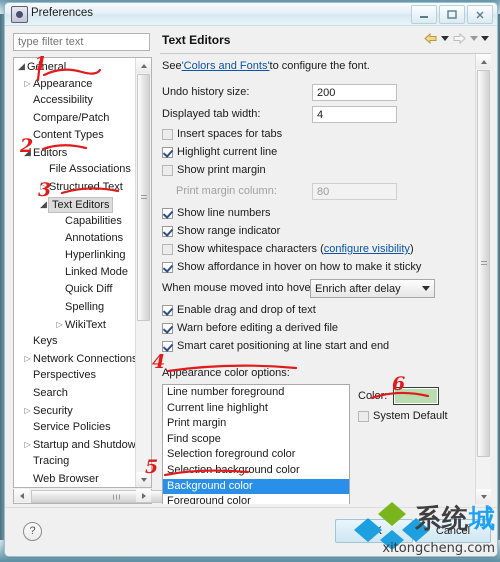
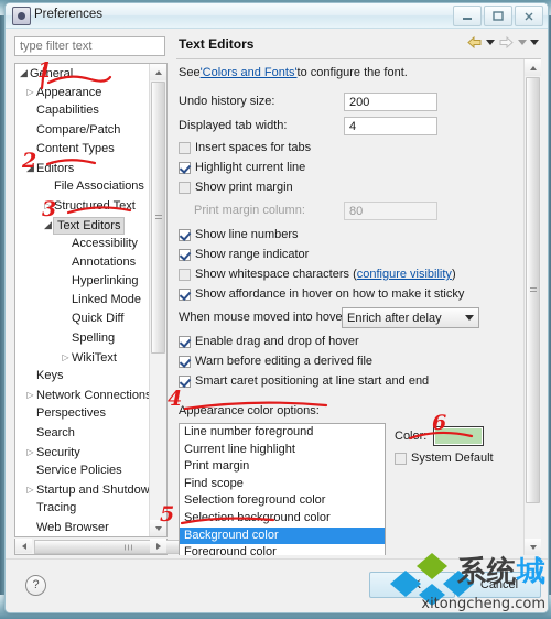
  Preferences
  type filter text
  ◢ Gneral
  ▷ Appearance
- Accessibility
+ Capabilities
  Compare/Patch
  Content Types
  ◢ Editors
  File Associations
  ▷ Structured Text
  ◢ Text Editors
- Capabilities
+ Accessibility
  Annotations
  Hyperlinking
  Linked Mode
  Quick Diff
  Spelling
  ▷ WikiText
  Keys
  ▷ Network Connection
  Perspectives
  Search
  ▷ Security
  Service Policies
  ▷ Startup and Shutdow
  Tracing
  Web Browser
  Text Editors
  See
  'Colors and Fonts'
  to configure the font.
  Undo history size:
  200
  Displayed tab width:
  4
  Insert spaces for tabs
  Highlight current line
  Show print margin
  Print margin column:
  80
  Show line numbers
  Show range indicator
  Show whitespace characters (
  configure visibility
  )
  Show affordance in hover on how to make it sticky
  When mouse moved into hove
  Enrich after delay
- Enable drag and drop of text
+ Enable drag and drop of hover
  Warn before editing a derived file
  Smart caret positioning at line start and end
  Appearance color options:
  Line number foreground
  Current line highlight
  Print margin
  Find scope
  Selection foreground color
  Selectkground color
  Background color
  Foreground color
  System Default
  ?
  Cancel
  1
  2
  3
  4
  5
  6
  系统城
  xitongcheng.com
